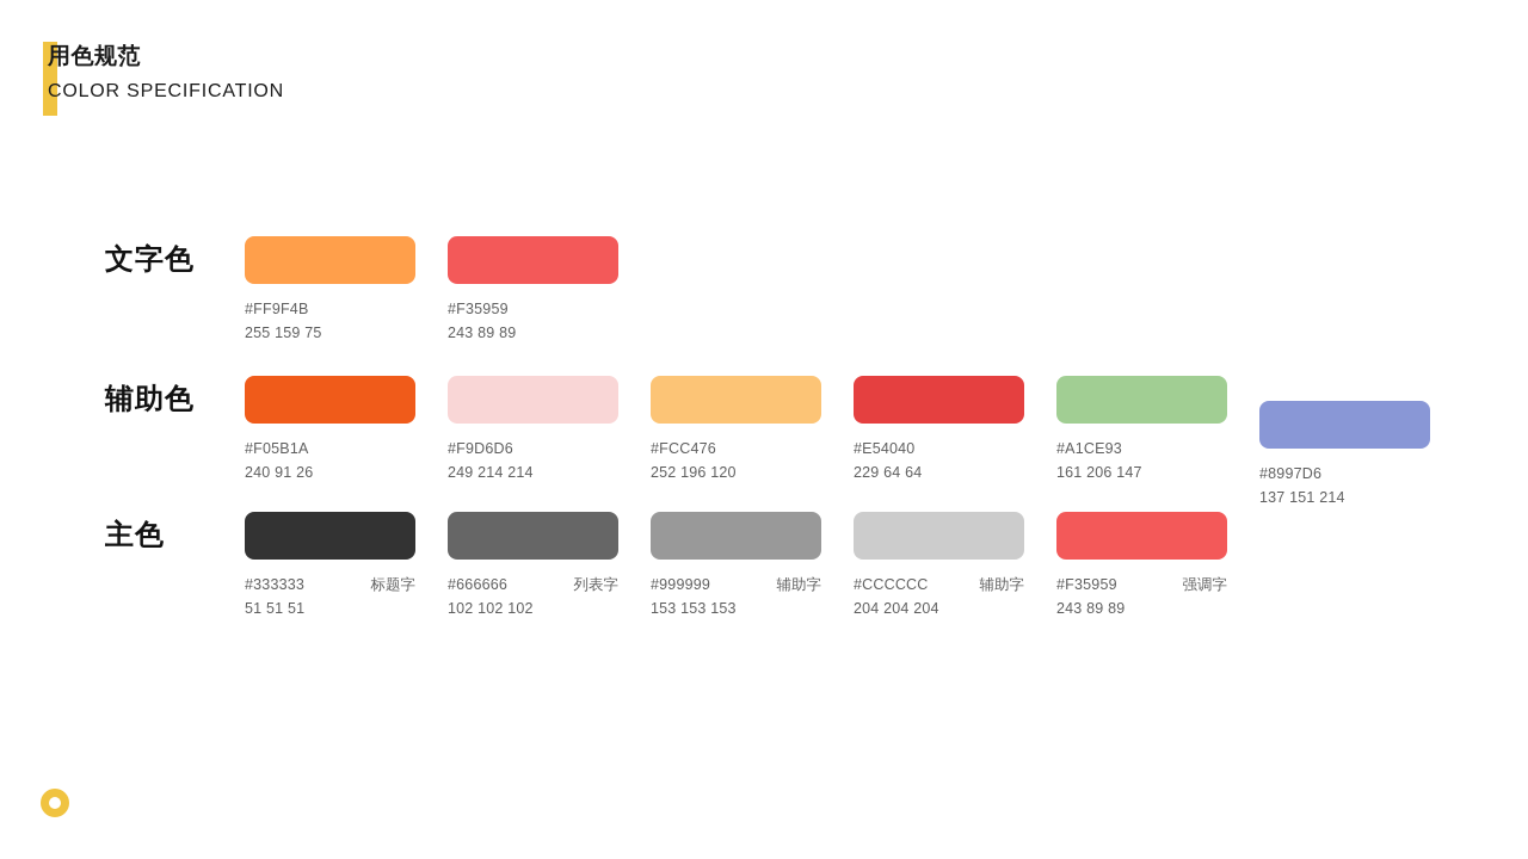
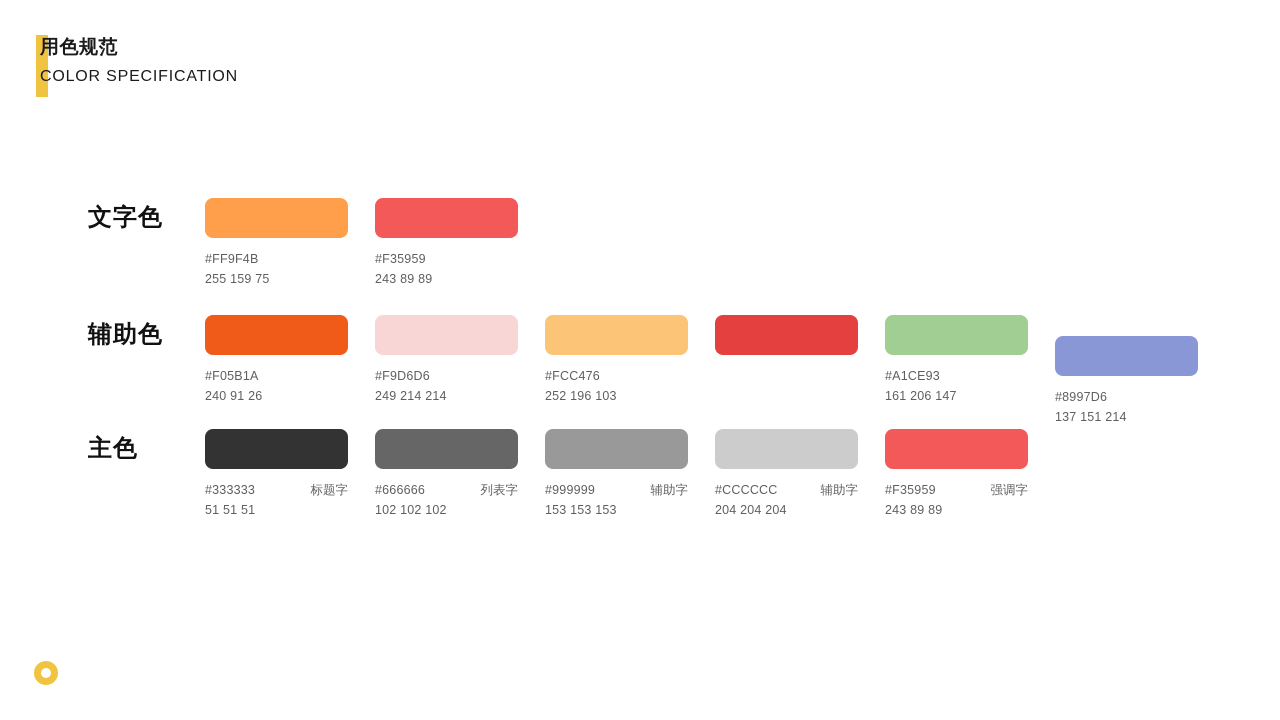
  用色规范
  COLOR SPECIFICATION
  文字色
  #FF9F4B
  255 159 75
  #F35959
  243 89 89
  辅助色
  #F05B1A
  240 91 26
  #F9D6D6
  249 214 214
  #FCC476
- 252 196 120
+ 252 196 103
- #E54040
- 229 64 64
  #A1CE93
  161 206 147
  #8997D6
  137 151 214
  主色
  #333333
  标题字
  51 51 51
  #666666
  列表字
  102 102 102
  #999999
  辅助字
  153 153 153
  #CCCCCC
  辅助字
  204 204 204
  #F35959
  强调字
  243 89 89
